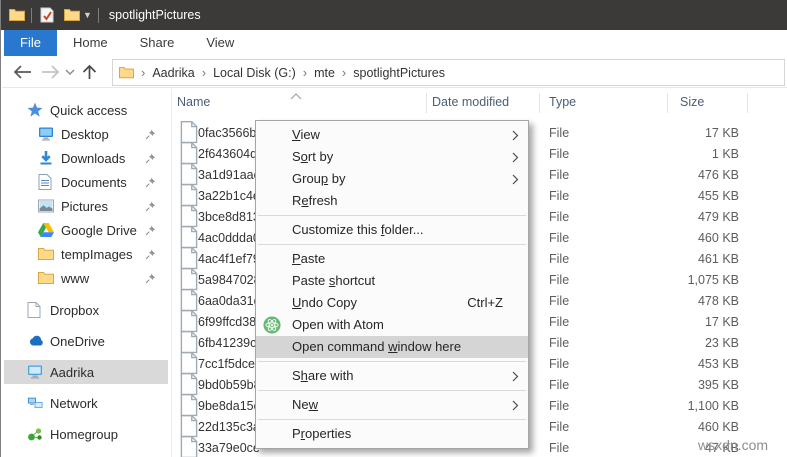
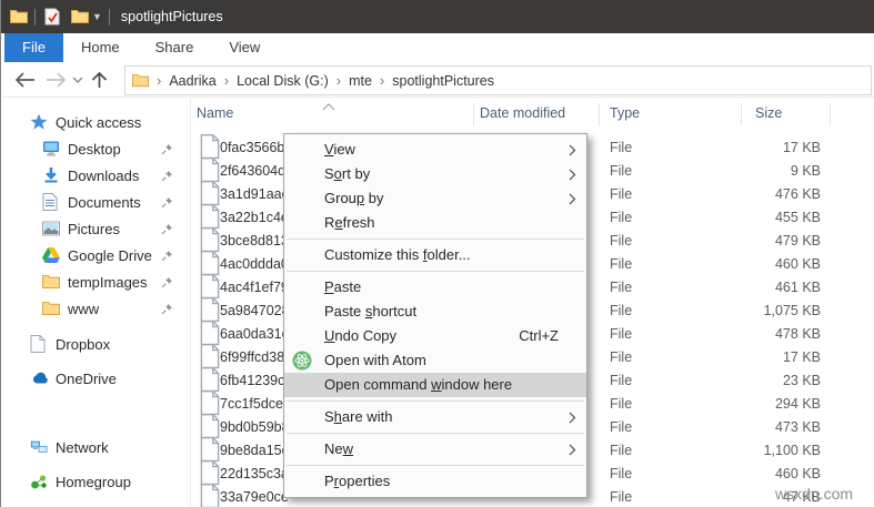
  ▼
  spotlightPictures
  File
  Home
  Share
  View
  › Aadrika › Local Disk (G:) › mte › spotlightPictures
  Quick access
  Desktop
  Downloads
  Documents
  Pictures
  Google Drive
  tempImages
  www
  Dropbox
  OneDrive
- Aadrika
  Network
  Homegroup
  Name
  Date modified
  Type
  Size
  0fac3566b
  File
  17 KB
  2f643604d
  File
- 1 KB
+ 9 KB
  3a1d91aa
  File
  476 KB
  3a22b1c4
  File
  455 KB
  3bce8d81
  File
  479 KB
  4ac0ddda
  File
  460 KB
  4ac4f1ef7
  File
  461 KB
  5a984702
  File
  1,075 KB
  6aa0da31
  File
  478 KB
  6f99ffcd38
  File
  17 KB
  6fb41239c
  File
  23 KB
  7cc1f5dce
  File
- 453 KB
+ 294 KB
  9bd0b59b
  File
- 395 KB
+ 473 KB
  9be8da15
  File
  1,100 KB
  22d135c3
  File
  460 KB
  33a79e0c
  File
  47 KB
  View
  Sort by
  Group by
  Refresh
  Customize this folder...
  Paste
  Paste shortcut
  Undo Copy
  Ctrl+Z
  Open with Atom
  Open command window here
  Share with
  New
  Properties
  wsxdn.com
